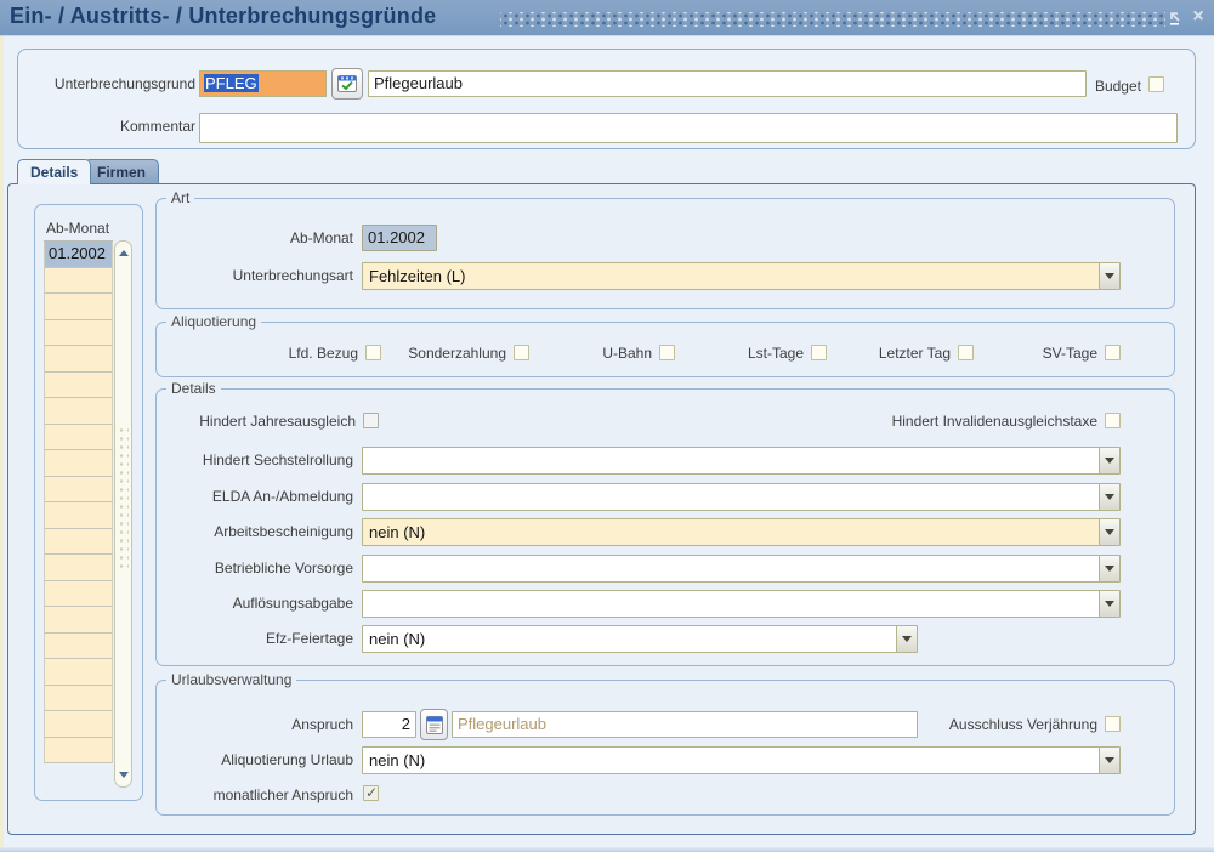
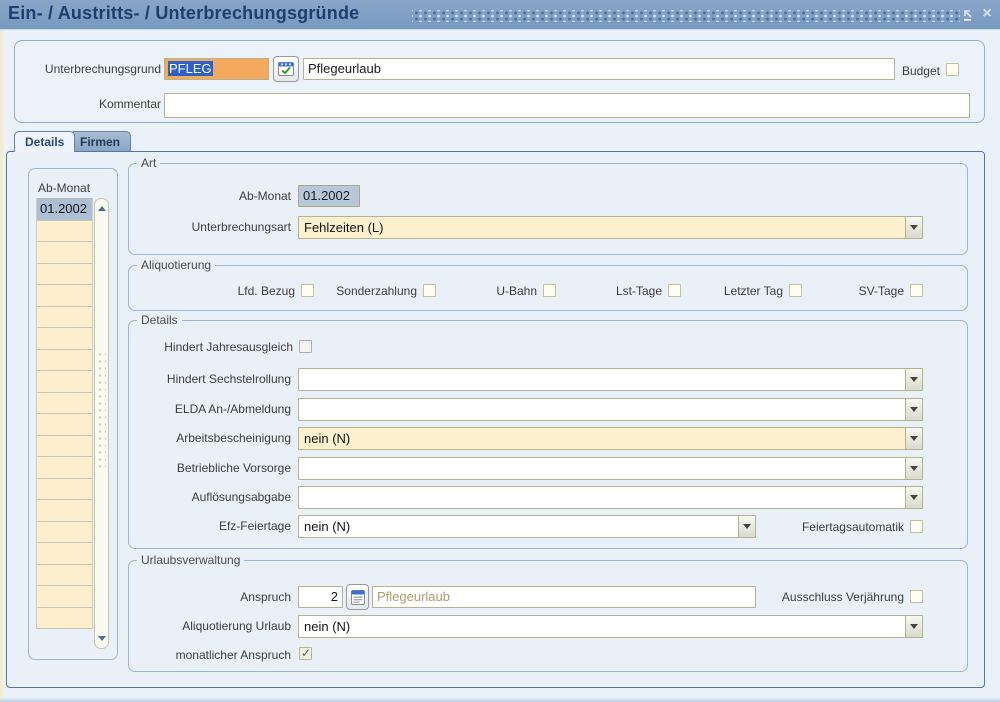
  Ein- / Austritts- / Unterbrechungsgründe
  ×
  Unterbrechungsgrund
  PFLEG
  Pflegeurlaub
  Budget
  Kommentar
  Details
  Firmen
  Ab-Monat
  01.2002
  Art
  Ab-Monat
  01.2002
  Unterbrechungsart
  Fehlzeiten (L)
  Aliquotierung
  Lfd. Bezug
  Sonderzahlung
  U-Bahn
  Lst-Tage
  Letzter Tag
  SV-Tage
  Details
  Hindert Jahresausgleich
- Hindert Invalidenausgleichstaxe
  Hindert Sechstelrollung
  ELDA An-/Abmeldung
  Arbeitsbescheinigung
  nein (N)
  Betriebliche Vorsorge
  Auflösungsabgabe
  Efz-Feiertage
  nein (N)
+ Feiertagsautomatik
  Urlaubsverwaltung
  Anspruch
  2
  Pflegeurlaub
  Ausschluss Verjährung
  Aliquotierung Urlaub
  nein (N)
  monatlicher Anspruch
